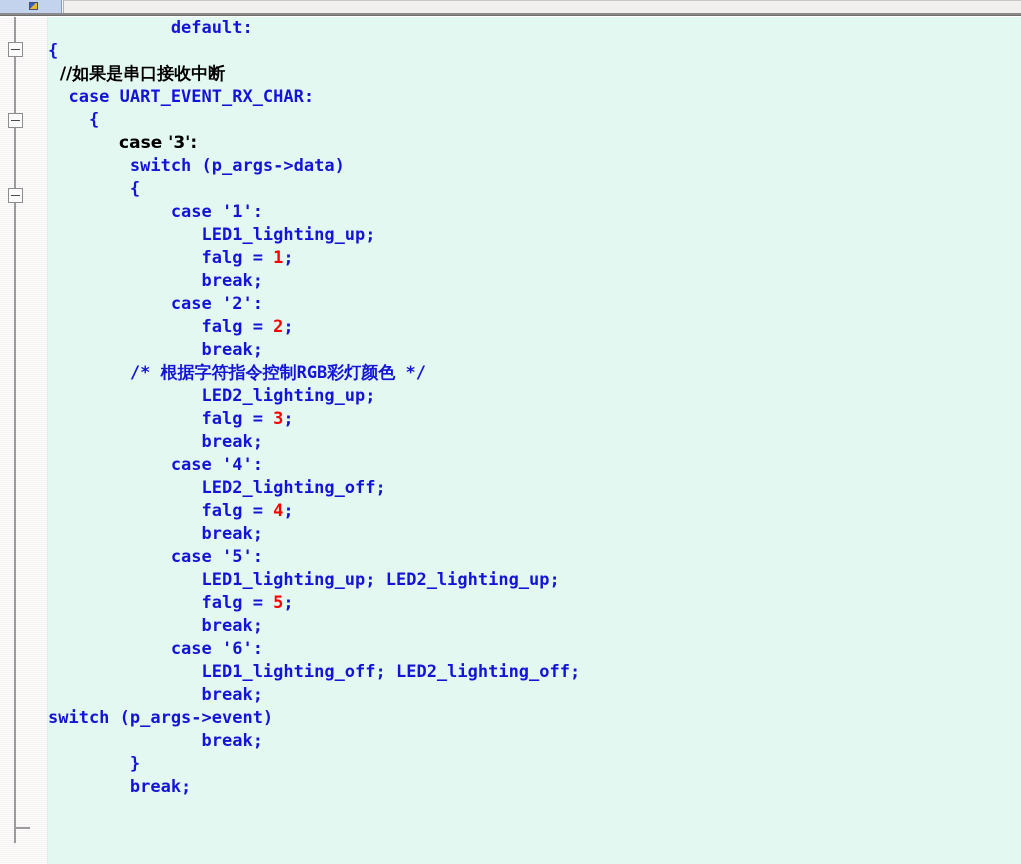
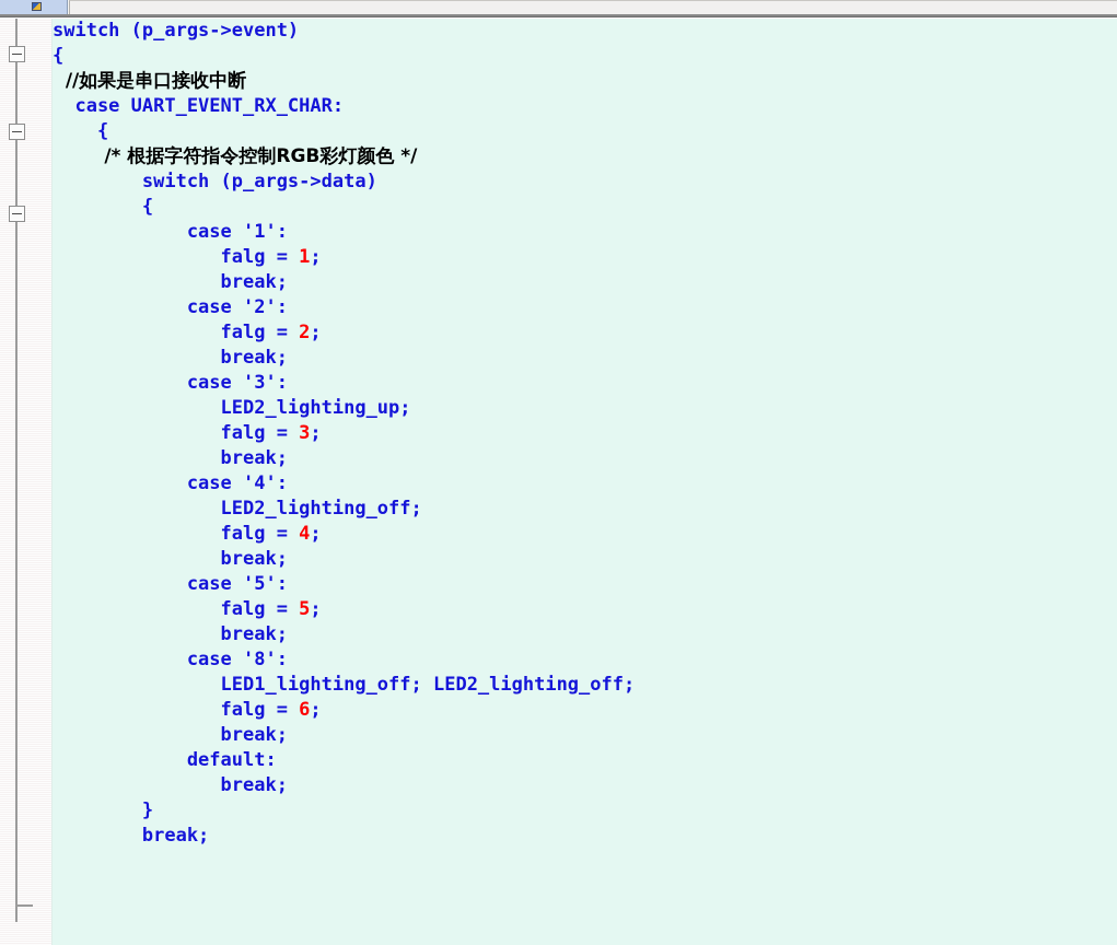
- default:
+ switch (p_args->event)
  {
  //如果是串口接收中断
  case UART_EVENT_RX_CHAR:
  {
- case '3':
+ /* 根据字符指令控制RGB彩灯颜色 */
  switch (p_args->data)
  {
  case '1':
- LED1_lighting_up;
  falg = 1;
  break;
  case '2':
  falg = 2;
  break;
- /* 根据字符指令控制RGB彩灯颜色 */
+ case '3':
  LED2_lighting_up;
  falg = 3;
  break;
  case '4':
  LED2_lighting_off;
  falg = 4;
  break;
  case '5':
- LED1_lighting_up; LED2_lighting_up;
  falg = 5;
  break;
- case '6':
+ case '8':
  LED1_lighting_off; LED2_lighting_off;
+ falg = 6;
  break;
- switch (p_args->event)
+ default:
  break;
  }
  break;
